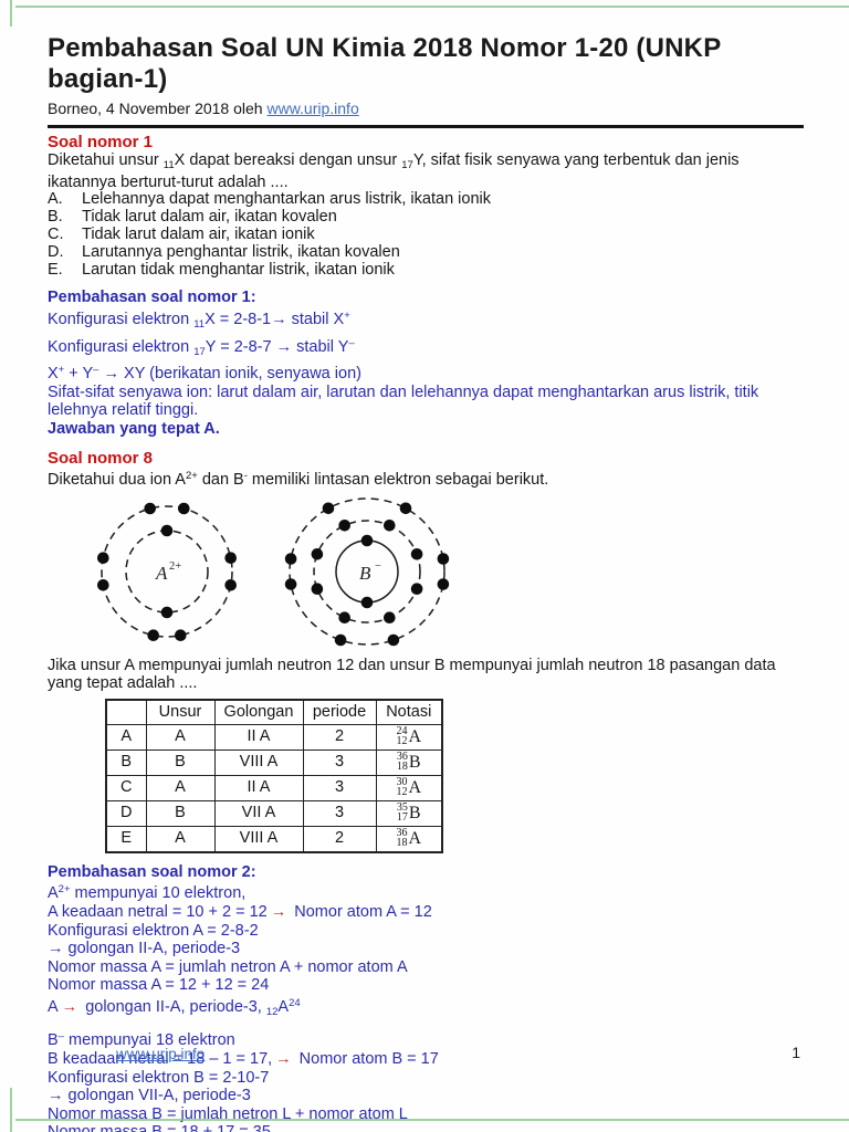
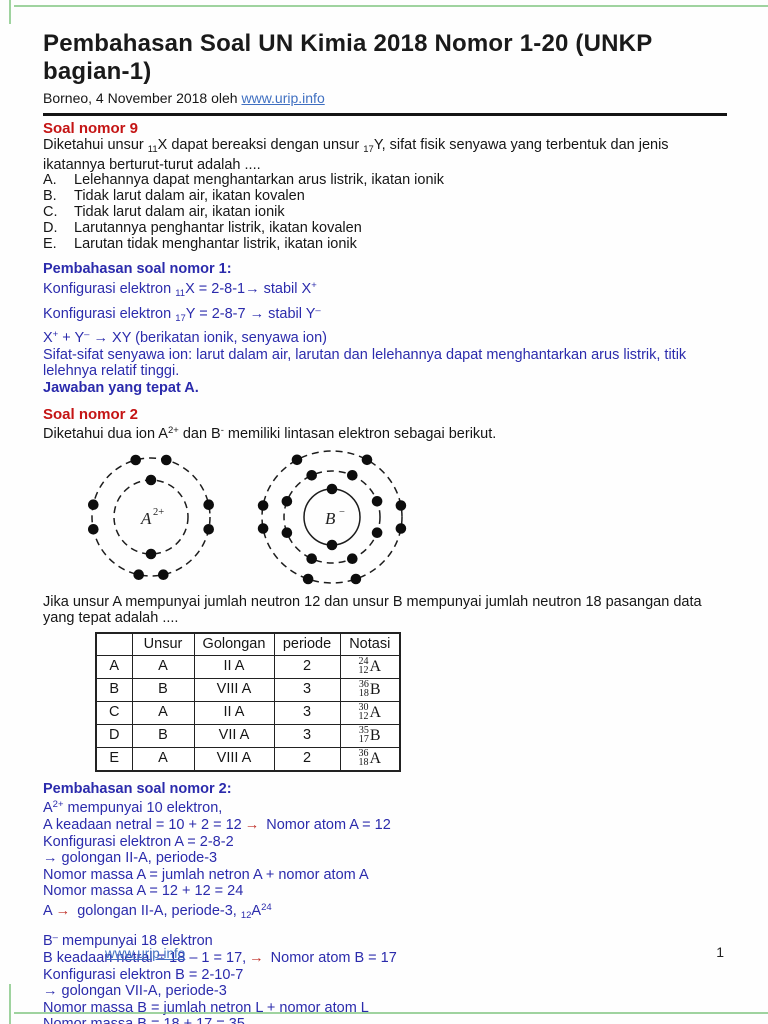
  Pembahasan Soal UN Kimia 2018 Nomor 1-20 (UNKP bagian-1)
  Borneo, 4 November 2018 oleh www.urip.info
- Soal nomor 1
+ Soal nomor 9
  Diketahui unsur 11X dapat bereaksi dengan unsur 17Y, sifat fisik senyawa yang terbentuk dan jenis ikatannya berturut-turut adalah ....
  A.
  Lelehannya dapat menghantarkan arus listrik, ikatan ionik
  B.
  Tidak larut dalam air, ikatan kovalen
  C.
  Tidak larut dalam air, ikatan ionik
  D.
  Larutannya penghantar listrik, ikatan kovalen
  E.
  Larutan tidak menghantar listrik, ikatan ionik
  Pembahasan soal nomor 1:
  Konfigurasi elektron 11X = 2-8-1→ stabil X+
  Konfigurasi elektron 17Y = 2-8-7 → stabil Y–
  X+ + Y– → XY (berikatan ionik, senyawa ion)
  Sifat-sifat senyawa ion: larut dalam air, larutan dan lelehannya dapat menghantarkan arus listrik, titik lelehnya relatif tinggi.
  Jawaban yang tepat A.
- Soal nomor 8
+ Soal nomor 2
  Diketahui dua ion A2+ dan B- memiliki lintasan elektron sebagai berikut.
  A
  2+
  B
  −
  Jika unsur A mempunyai jumlah neutron 12 dan unsur B mempunyai jumlah neutron 18 pasangan data yang tepat adalah ....
  	Unsur	Golongan	periode	Notasi
  A	A	II A	2	2412A
  B	B	VIII A	3	3618B
  C	A	II A	3	3012A
  D	B	VII A	3	3517B
  E	A	VIII A	2	3618A
  Pembahasan soal nomor 2:
  A2+ mempunyai 10 elektron,
  A keadaan netral = 10 + 2 = 12 → Nomor atom A = 12
  Konfigurasi elektron A = 2-8-2
  → golongan II-A, periode-3
  Nomor massa A = jumlah netron A + nomor atom A
  Nomor massa A = 12 + 12 = 24
  A → golongan II-A, periode-3, 12A24
  B– mempunyai 18 elektron
  B keadaan netral = 18 – 1 = 17, → Nomor atom B = 17
  Konfigurasi elektron B = 2-10-7
  → golongan VII-A, periode-3
  Nomor massa B = jumlah netron L + nomor atom L
  www.urip.info
  1
